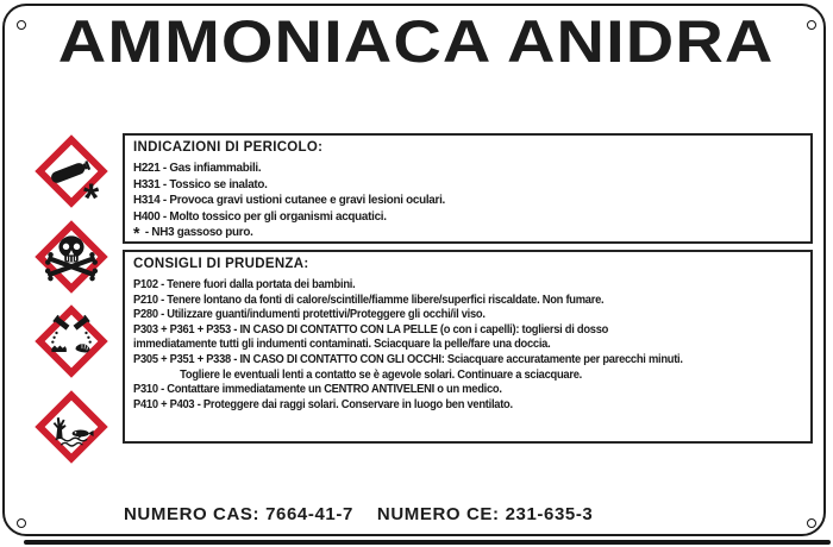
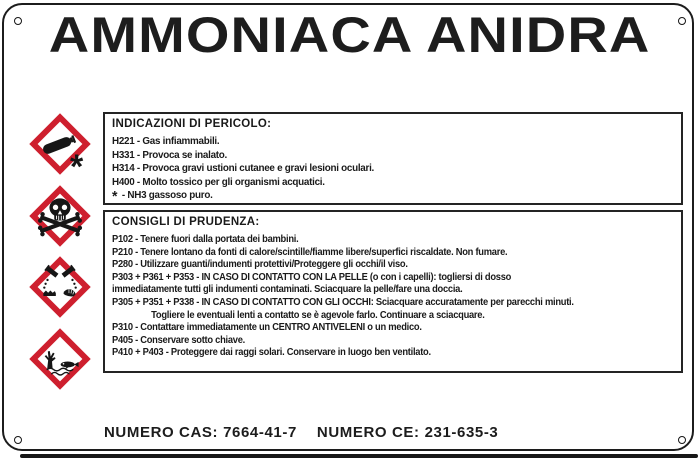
  AMMONIACA ANIDRA
  *
  INDICAZIONI DI PERICOLO:
  H221 - Gas infiammabili.
- H331 - Tossico se inalato.
+ H331 - Provoca se inalato.
  H314 - Provoca gravi ustioni cutanee e gravi lesioni oculari.
  H400 - Molto tossico per gli organismi acquatici.
  *
  - NH3 gassoso puro.
  CONSIGLI DI PRUDENZA:
  P102 - Tenere fuori dalla portata dei bambini.
  P210 - Tenere lontano da fonti di calore/scintille/fiamme libere/superfici riscaldate. Non fumare.
  P280 - Utilizzare guanti/indumenti protettivi/Proteggere gli occhi/il viso.
  P303 + P361 + P353 - IN CASO DI CONTATTO CON LA PELLE (o con i capelli): togliersi di dosso
  immediatamente tutti gli indumenti contaminati. Sciacquare la pelle/fare una doccia.
  P305 + P351 + P338 - IN CASO DI CONTATTO CON GLI OCCHI: Sciacquare accuratamente per parecchi minuti.
- Togliere le eventuali lenti a contatto se è agevole solari. Continuare a sciacquare.
+ Togliere le eventuali lenti a contatto se è agevole farlo. Continuare a sciacquare.
  P310 - Contattare immediatamente un CENTRO ANTIVELENI o un medico.
+ P405 - Conservare sotto chiave.
  P410 + P403 - Proteggere dai raggi solari. Conservare in luogo ben ventilato.
  NUMERO CAS: 7664-41-7 NUMERO CE: 231-635-3
